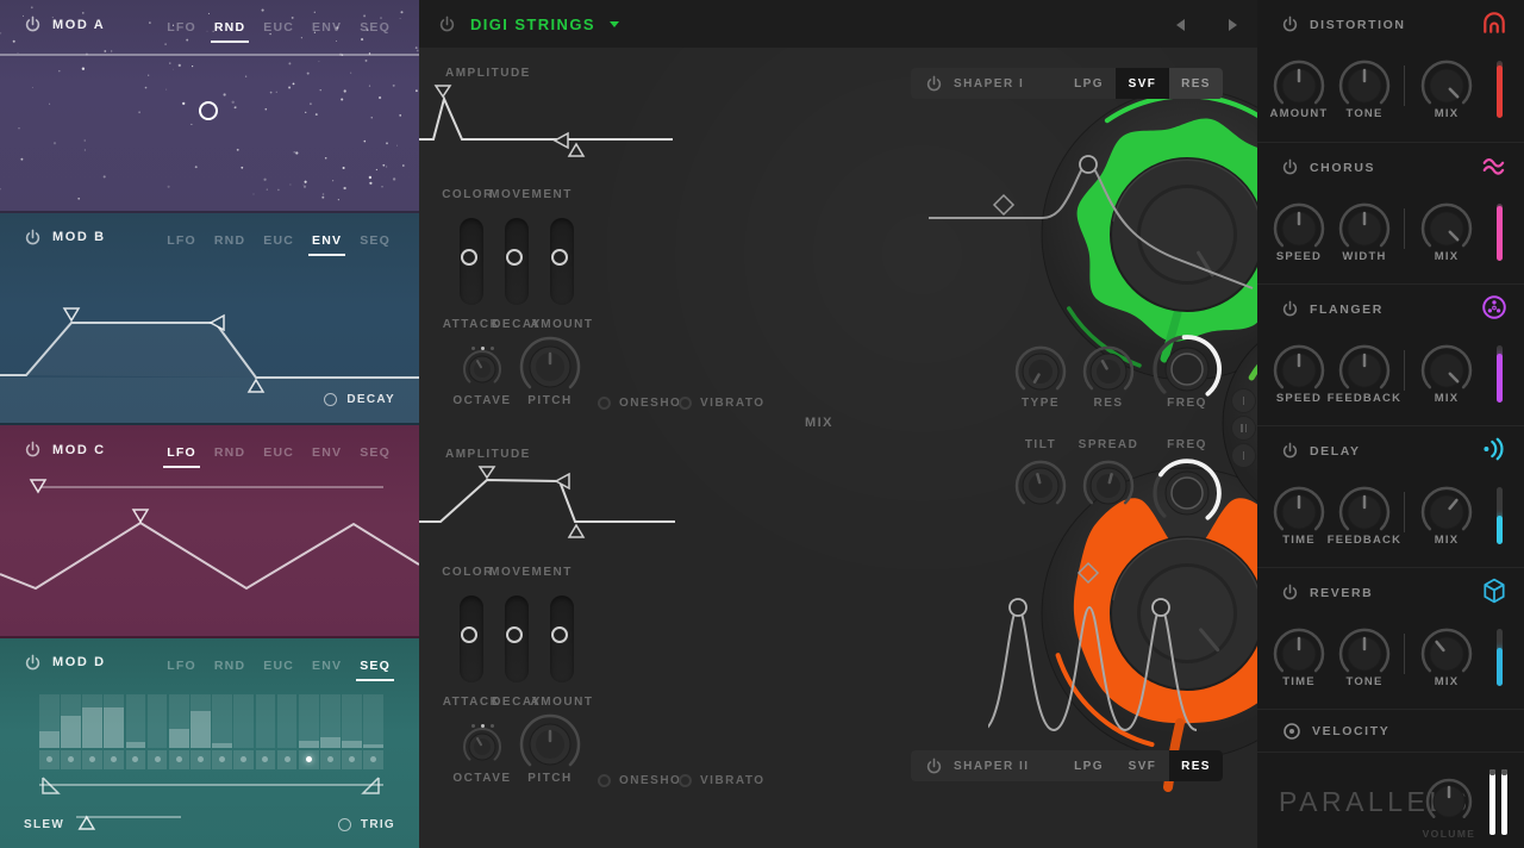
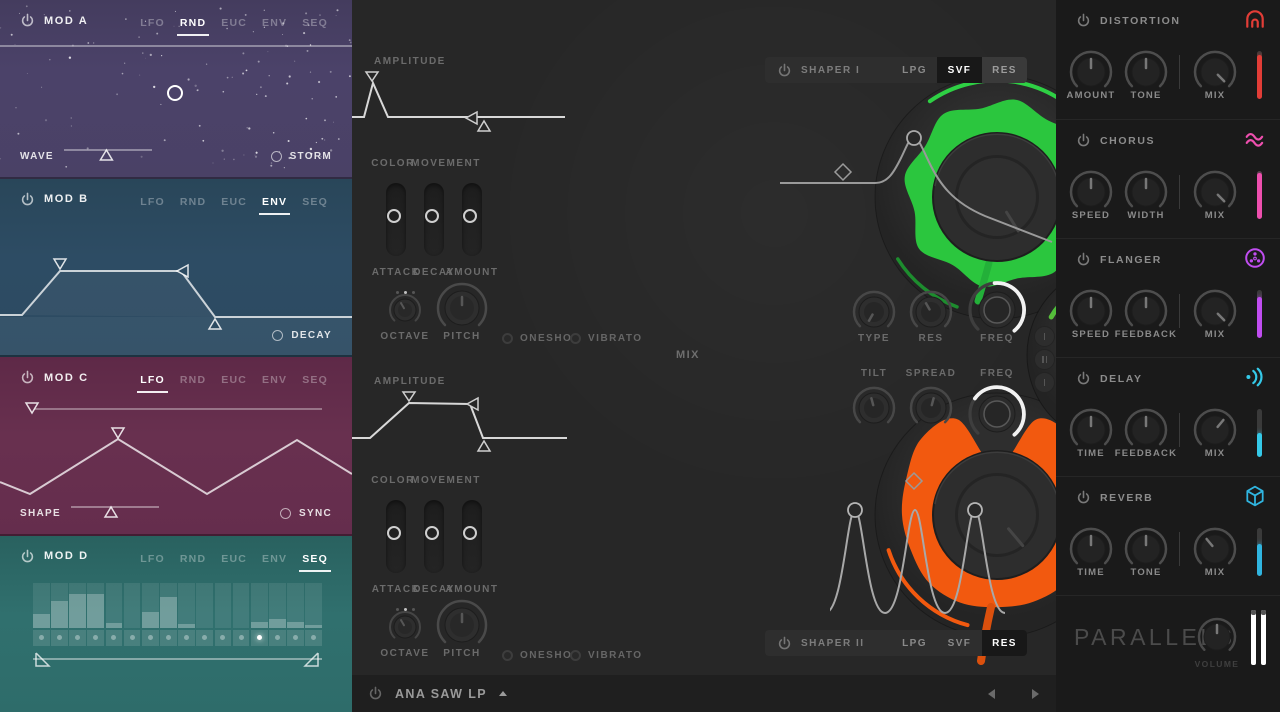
  MOD A
  LFO
  RND
  EUC
  ENV
  SEQ
+ WAVE
+ STORM
  MOD B
  LFO
  RND
  EUC
  ENV
  SEQ
  DECAY
  MOD C
  LFO
  RND
  EUC
  ENV
  SEQ
+ SHAPE
+ SYNC
  MOD D
  LFO
  RND
  EUC
  ENV
  SEQ
- SLEW
- TRIG
- DIGI STRINGS
  SHAPER I
  LPG
  SVF
  RES
  SHAPER II
  LPG
  SVF
  RES
  AMPLITUDE
  COLOR
  MOVEMENT
  ATTACK
  DECAY
  AMOUNT
  OCTAVE
  PITCH
  ONESHO
  VIBRATO
  AMPLITUDE
  COLOR
  MOVEMENT
  ATTACK
  DECAY
  AMOUNT
  OCTAVE
  PITCH
  ONESHO
  VIBRATO
  MIX
  TYPE
  RES
  FREQ
  TILT
  SPREAD
  FREQ
+ ANA SAW LP
  DISTORTION
  AMOUNT
  TONE
  MIX
  CHORUS
  SPEED
  WIDTH
  MIX
  FLANGER
  SPEED
  FEEDBACK
  MIX
  DELAY
  TIME
  FEEDBACK
  MIX
  REVERB
  TIME
  TONE
  MIX
- VELOCITY
  PARALLE
  VOLUME
